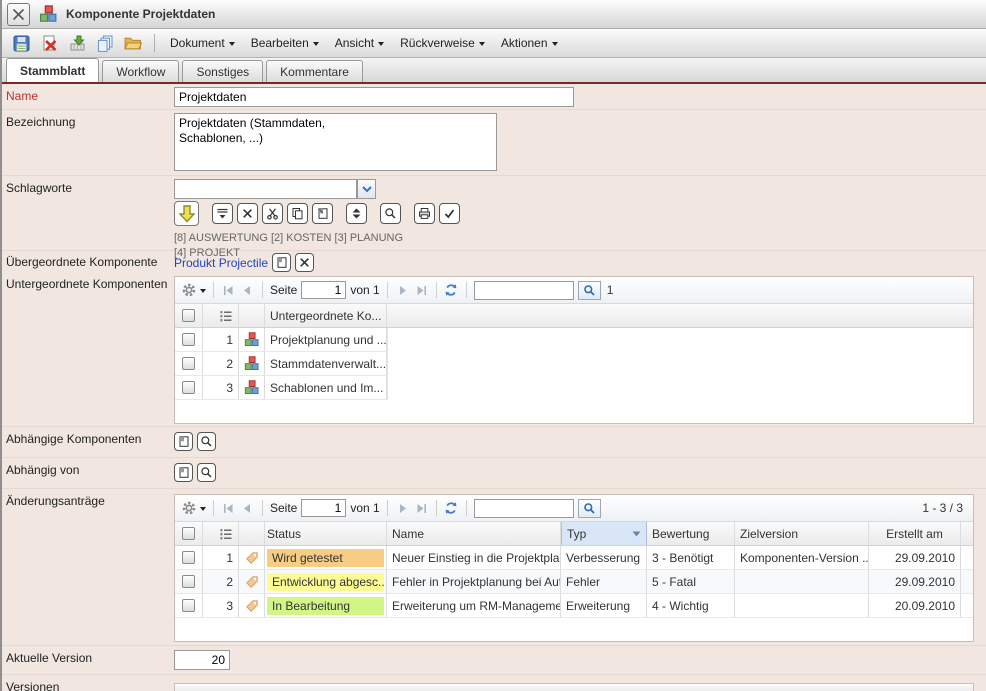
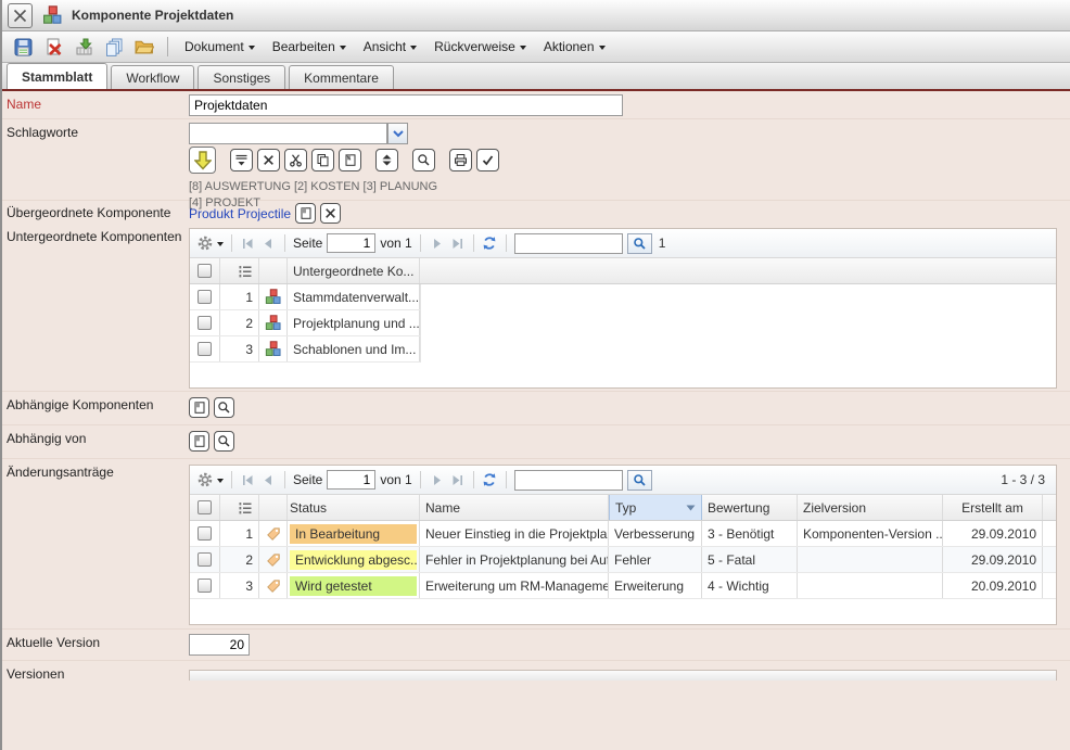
  Komponente Projektdaten
  Dokument
  Bearbeiten
  Ansicht
  Rückverweise
  Aktionen
  Stammblatt
  Workflow
  Sonstiges
  Kommentare
  Name
  Projektdaten
- Bezeichnung
- Projektdaten (Stammdaten,
- Schablonen, ...)
  Schlagworte
  [8] AUSWERTUNG [2] KOSTEN [3] PLANUNG
  [4] PROJEKT
  Übergeordnete Komponente
  Produkt Projectile
  Untergeordnete Komponenten
  Seite
  1
  von 1
  1
  Untergeordnete Ko...
  1
- Projektplanung und ...
+ Stammdatenverwalt...
  2
- Stammdatenverwalt...
+ Projektplanung und ...
  3
  Schablonen und Im...
  Abhängige Komponenten
  Abhängig von
  Änderungsanträge
  Seite
  1
  von 1
  1 - 3 / 3
  Status
  Name
  Typ
  Bewertung
  Zielversion
  Erstellt am
  1
- Wird getestet
+ In Bearbeitung
  Neuer Einstieg in die Projektpla
  Verbesserung
  3 - Benötigt
  Komponenten-Version ..
  29.09.2010
  2
  Entwicklung abgesc..
  Fehler in Projektplanung bei Auf
  Fehler
  5 - Fatal
  29.09.2010
  3
- In Bearbeitung
+ Wird getestet
  Erweiterung um RM-Manageme
  Erweiterung
  4 - Wichtig
  20.09.2010
  Aktuelle Version
  20
  Versionen
